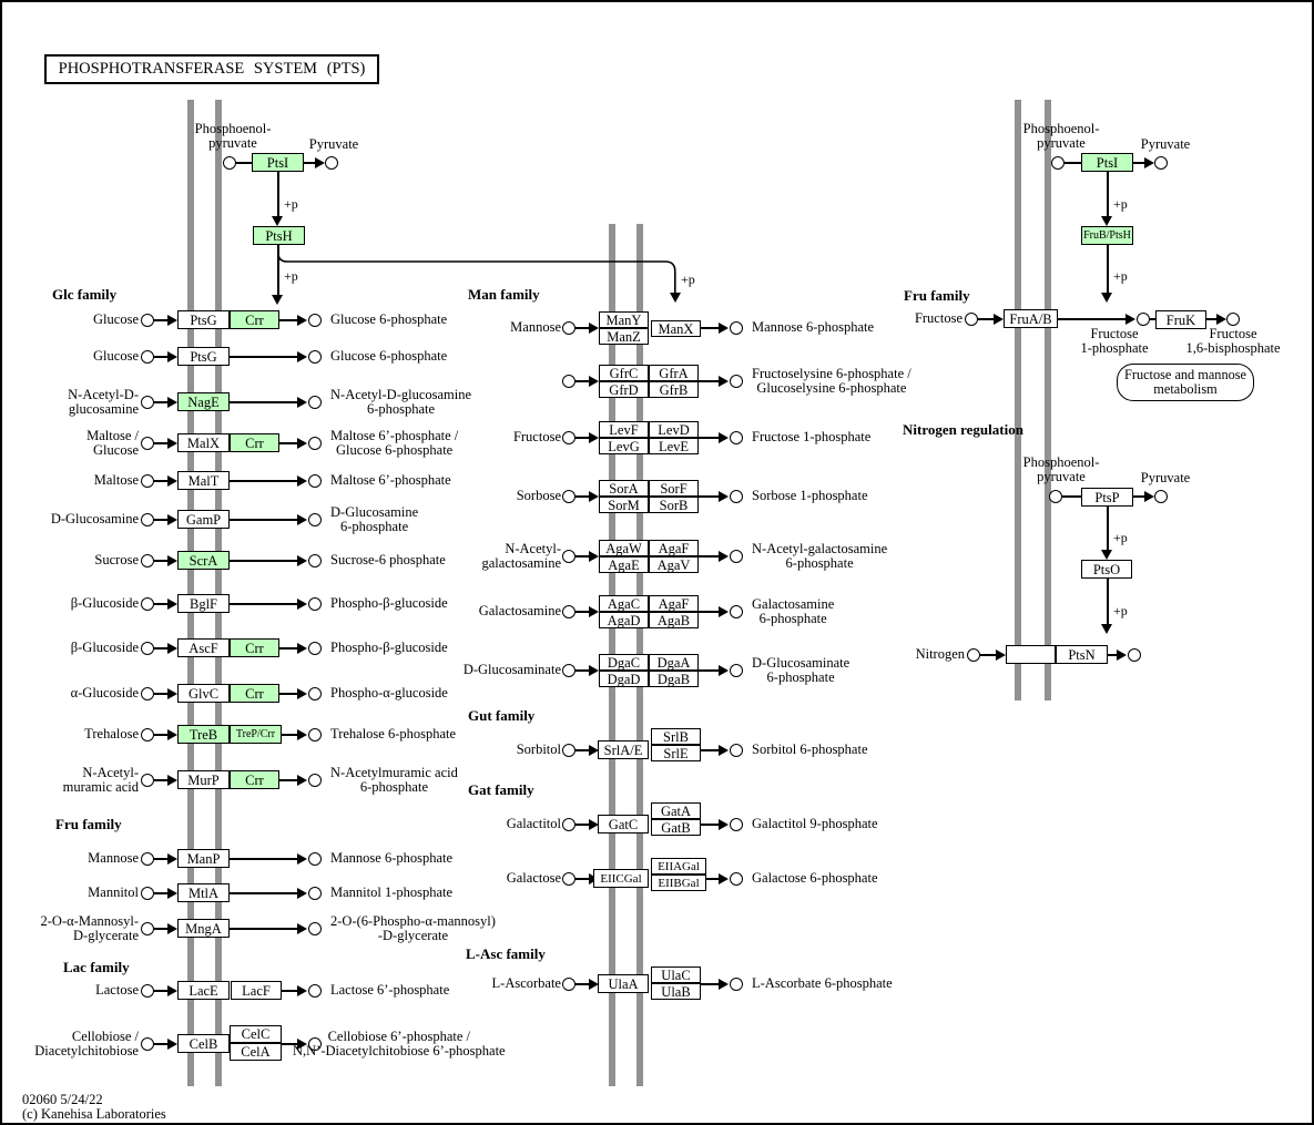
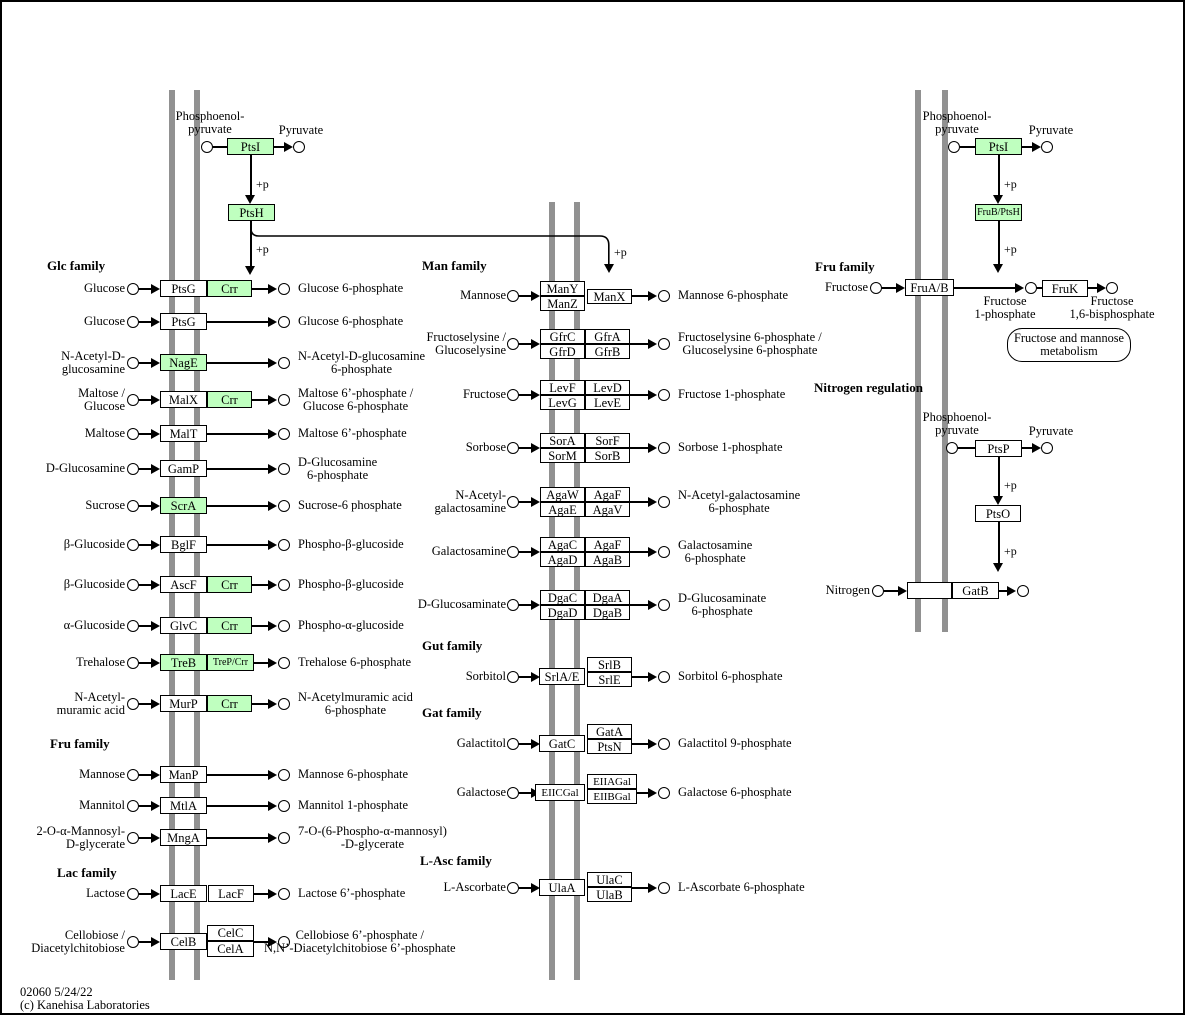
- PHOSPHOTRANSFERASE SYSTEM (PTS)
  Phosphoenol-
  pyruvate
  PtsI
  Pyruvate
  +p
  PtsH
  +p
  +p
  Phosphoenol-
  pyruvate
  PtsI
  Pyruvate
  +p
  FruB/PtsH
  +p
  FruK
  Fructose
  1-phosphate
  Fructose
  1,6-bisphosphate
  Fructose and mannose
  metabolism
  Phosphoenol-
  pyruvate
  PtsP
  Pyruvate
  +p
  PtsO
  +p
  02060 5/24/22
  (c) Kanehisa Laboratories
  Glc family
  Man family
  Fru family
  Lac family
  Gut family
  Gat family
  L-Asc family
  Fru family
  Nitrogen regulation
  Glucose
  PtsG
  Crr
  Glucose 6-phosphate
  Glucose
  PtsG
  Glucose 6-phosphate
  N-Acetyl-D-
  glucosamine
  NagE
  N-Acetyl-D-glucosamine
  6-phosphate
  Maltose /
  Glucose
  MalX
  Crr
  Maltose 6’-phosphate /
  Glucose 6-phosphate
  Maltose
  MalT
  Maltose 6’-phosphate
  D-Glucosamine
  GamP
  D-Glucosamine
  6-phosphate
  Sucrose
  ScrA
  Sucrose-6 phosphate
  β-Glucoside
  BglF
  Phospho-β-glucoside
  β-Glucoside
  AscF
  Crr
  Phospho-β-glucoside
  α-Glucoside
  GlvC
  Crr
  Phospho-α-glucoside
  Trehalose
  TreB
  TreP/Crr
  Trehalose 6-phosphate
  N-Acetyl-
  muramic acid
  MurP
  Crr
  N-Acetylmuramic acid
  6-phosphate
  Mannose
  ManP
  Mannose 6-phosphate
  Mannitol
  MtlA
  Mannitol 1-phosphate
  2-O-α-Mannosyl-
  D-glycerate
  MngA
- 2-O-(6-Phospho-α-mannosyl)
+ 7-O-(6-Phospho-α-mannosyl)
  -D-glycerate
  Lactose
  LacE
  LacF
  Lactose 6’-phosphate
  Cellobiose /
  Diacetylchitobiose
  CelB
  CelC
  CelA
  Cellobiose 6’-phosphate /
  N,N’-Diacetylchitobiose 6’-phosphate
  Mannose
  ManY
  ManZ
  ManX
  Mannose 6-phosphate
+ Fructoselysine /
+ Glucoselysine
  GfrC
  GfrA
  GfrD
  GfrB
  Fructoselysine 6-phosphate /
  Glucoselysine 6-phosphate
  Fructose
  LevF
  LevD
  LevG
  LevE
  Fructose 1-phosphate
  Sorbose
  SorA
  SorF
  SorM
  SorB
  Sorbose 1-phosphate
  N-Acetyl-
  galactosamine
  AgaW
  AgaF
  AgaE
  AgaV
  N-Acetyl-galactosamine
  6-phosphate
  Galactosamine
  AgaC
  AgaF
  AgaD
  AgaB
  Galactosamine
  6-phosphate
  D-Glucosaminate
  DgaC
  DgaA
  DgaD
  DgaB
  D-Glucosaminate
  6-phosphate
  Sorbitol
  SrlA/E
  SrlB
  SrlE
  Sorbitol 6-phosphate
  Galactitol
  GatC
  GatA
- GatB
+ PtsN
  Galactitol 9-phosphate
  Galactose
  EIICGal
  EIIAGal
  EIIBGal
  Galactose 6-phosphate
  L-Ascorbate
  UlaA
  UlaC
  UlaB
  L-Ascorbate 6-phosphate
  Fructose
  FruA/B
  Nitrogen
- PtsN
+ GatB
